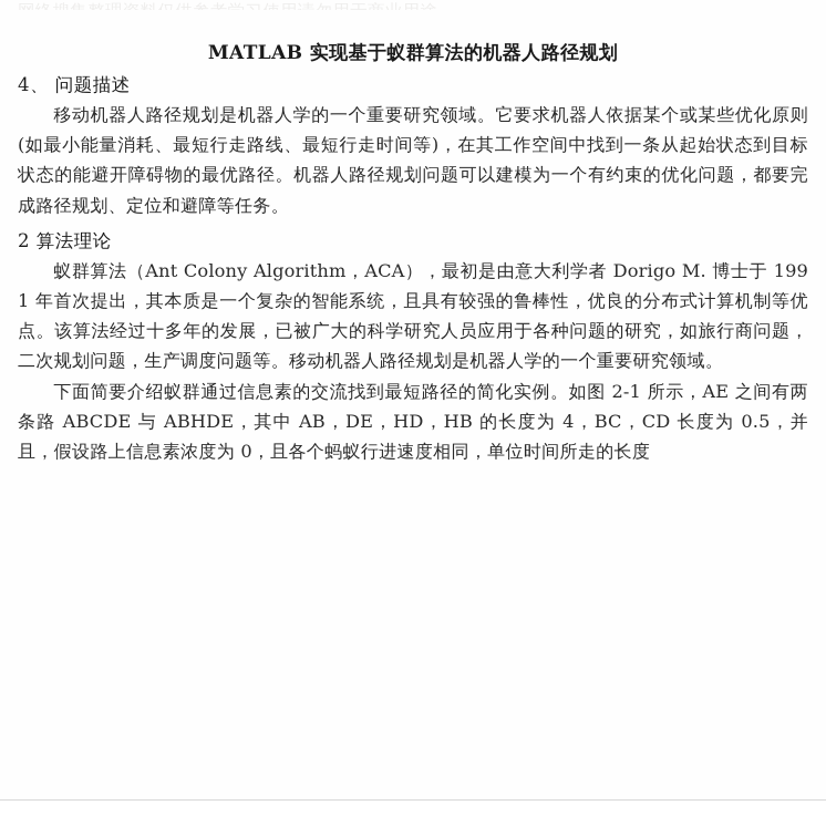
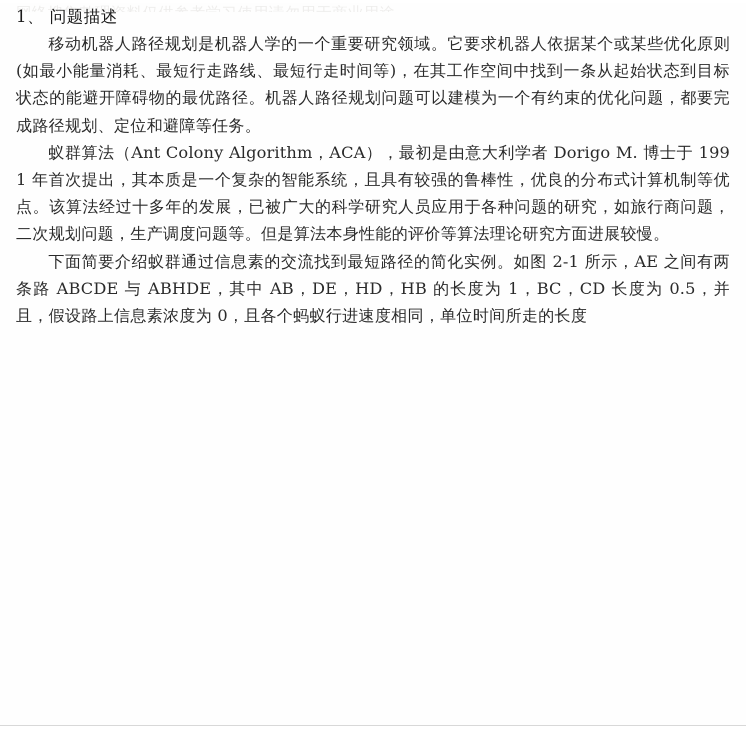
- MATLAB 实现基于蚁群算法的机器人路径规划
- 4、 问题描述
+ 1、 问题描述
  移动机器人路径规划是机器人学的一个重要研究领域。它要求机器人依据某个或某些优化原则(如最小能量消耗、最短行走路线、最短行走时间等)，在其工作空间中找到一条从起始状态到目标状态的能避开障碍物的最优路径。机器人路径规划问题可以建模为一个有约束的优化问题，都要完成路径规划、定位和避障等任务。
- 2 算法理论
- 蚁群算法（Ant Colony Algorithm，ACA），最初是由意大利学者 Dorigo M. 博士于 1991 年首次提出，其本质是一个复杂的智能系统，且具有较强的鲁棒性，优良的分布式计算机制等优点。该算法经过十多年的发展，已被广大的科学研究人员应用于各种问题的研究，如旅行商问题，二次规划问题，生产调度问题等。移动机器人路径规划是机器人学的一个重要研究领域。
+ 蚁群算法（Ant Colony Algorithm，ACA），最初是由意大利学者 Dorigo M. 博士于 1991 年首次提出，其本质是一个复杂的智能系统，且具有较强的鲁棒性，优良的分布式计算机制等优点。该算法经过十多年的发展，已被广大的科学研究人员应用于各种问题的研究，如旅行商问题，二次规划问题，生产调度问题等。但是算法本身性能的评价等算法理论研究方面进展较慢。
- 下面简要介绍蚁群通过信息素的交流找到最短路径的简化实例。如图 2-1 所示，AE 之间有两条路 ABCDE 与 ABHDE，其中 AB，DE，HD，HB 的长度为 4，BC，CD 长度为 0.5，并且，假设路上信息素浓度为 0，且各个蚂蚁行进速度相同，单位时间所走的长度
+ 下面简要介绍蚁群通过信息素的交流找到最短路径的简化实例。如图 2-1 所示，AE 之间有两条路 ABCDE 与 ABHDE，其中 AB，DE，HD，HB 的长度为 1，BC，CD 长度为 0.5，并且，假设路上信息素浓度为 0，且各个蚂蚁行进速度相同，单位时间所走的长度
